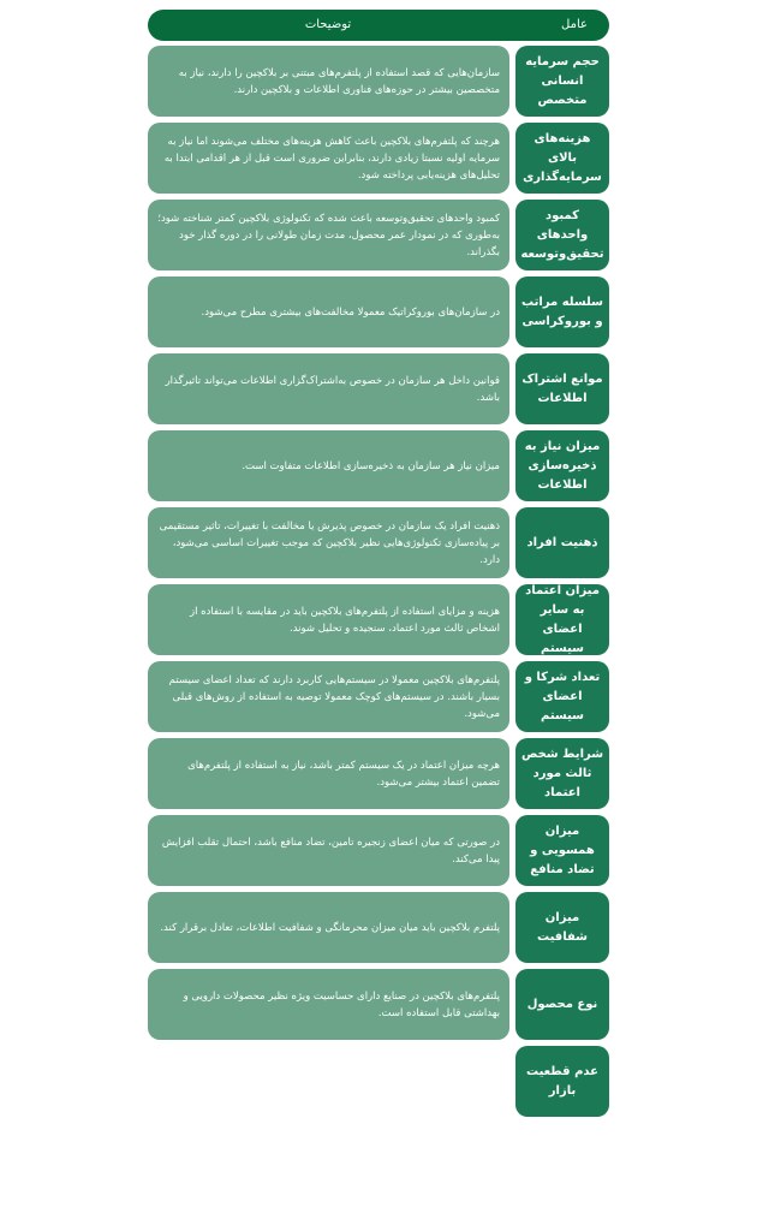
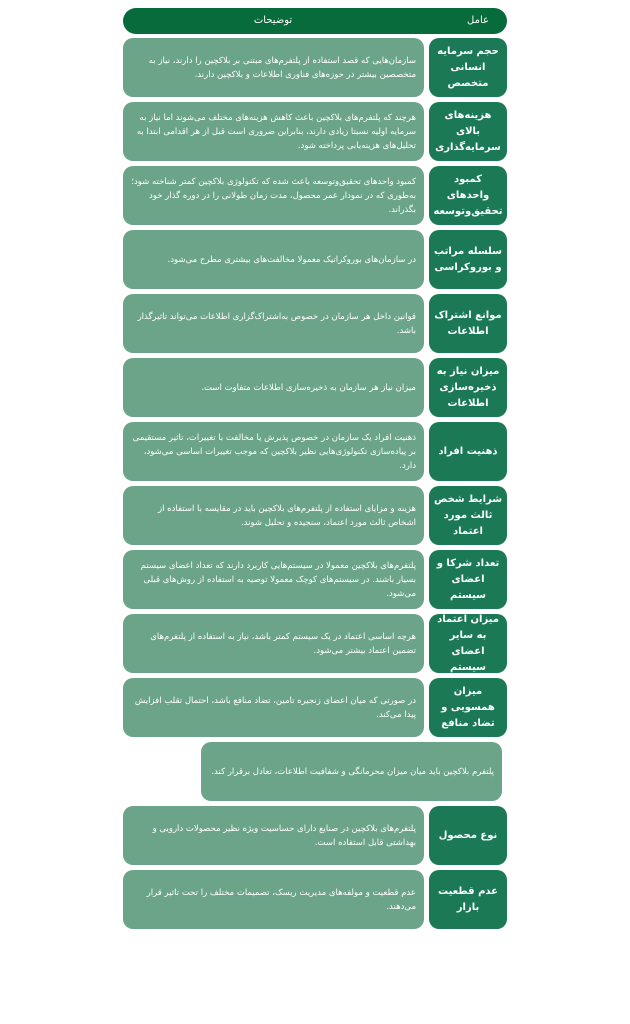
  عامل
  توضیحات
  حجم سرمایه انسانی متخصص
  سازمان‌هایی که قصد استفاده از پلتفرم‌های مبتنی بر بلاکچین را دارند، نیاز به متخصصین بیشتر در حوزه‌های فناوری اطلاعات و بلاکچین دارند.
  هزینه‌های بالای سرمایه‌گذاری
  هرچند که پلتفرم‌های بلاکچین باعث کاهش هزینه‌های مختلف می‌شوند اما نیاز به سرمایه اولیه نسبتا زیادی دارند، بنابراین ضروری است قبل از هر اقدامی ابتدا به تحلیل‌های هزینه‌یابی پرداخته شود.
  کمبود واحدهای تحقیق‌وتوسعه
  کمبود واحدهای تحقیق‌وتوسعه باعث شده که تکنولوژی بلاکچین کمتر شناخته شود؛ به‌طوری که در نمودار عمر محصول، مدت زمان طولانی را در دوره گذار خود بگذراند.
  سلسله مراتب و بوروکراسی
  در سازمان‌های بوروکراتیک معمولا مخالفت‌های بیشتری مطرح می‌شود.
  موانع اشتراک اطلاعات
  قوانین داخل هر سازمان در خصوص به‌اشتراک‌گزاری اطلاعات می‌تواند تاثیرگذار باشد.
  میزان نیاز به ذخیره‌سازی اطلاعات
  میزان نیاز هر سازمان به ذخیره‌سازی اطلاعات متفاوت است.
  ذهنیت افراد
  ذهنیت افراد یک سازمان در خصوص پذیرش یا مخالفت با تغییرات، تاثیر مستقیمی بر پیاده‌سازی تکنولوژی‌هایی نظیر بلاکچین که موجب تغییرات اساسی می‌شود، دارد.
- میزان اعتماد به سایر اعضای سیستم
+ شرایط شخص ثالث مورد اعتماد
  هزینه و مزایای استفاده از پلتفرم‌های بلاکچین باید در مقایسه با استفاده از اشخاص ثالث مورد اعتماد، سنجیده و تحلیل شوند.
  تعداد شرکا و اعضای سیستم
  پلتفرم‌های بلاکچین معمولا در سیستم‌هایی کاربرد دارند که تعداد اعضای سیستم بسیار باشند. در سیستم‌های کوچک معمولا توصیه به استفاده از روش‌های قبلی می‌شود.
- شرایط شخص ثالث مورد اعتماد
+ میزان اعتماد به سایر اعضای سیستم
- هرچه میزان اعتماد در یک سیستم کمتر باشد، نیاز به استفاده از پلتفرم‌های تضمین اعتماد بیشتر می‌شود.
+ هرچه اساسی اعتماد در یک سیستم کمتر باشد، نیاز به استفاده از پلتفرم‌های تضمین اعتماد بیشتر می‌شود.
  میزان همسویی و تضاد منافع
  در صورتی که میان اعضای زنجیره تامین، تضاد منافع باشد، احتمال تقلب افزایش پیدا می‌کند.
- میزان شفافیت
  پلتفرم بلاکچین باید میان میزان محرمانگی و شفافیت اطلاعات، تعادل برقرار کند.
  نوع محصول
  پلتفرم‌های بلاکچین در صنایع دارای حساسیت ویژه نظیر محصولات دارویی و بهداشتی قابل استفاده است.
  عدم قطعیت بازار
+ عدم قطعیت و مولفه‌های مدیریت ریسک، تصمیمات مختلف را تحت تاثیر قرار می‌دهند.
